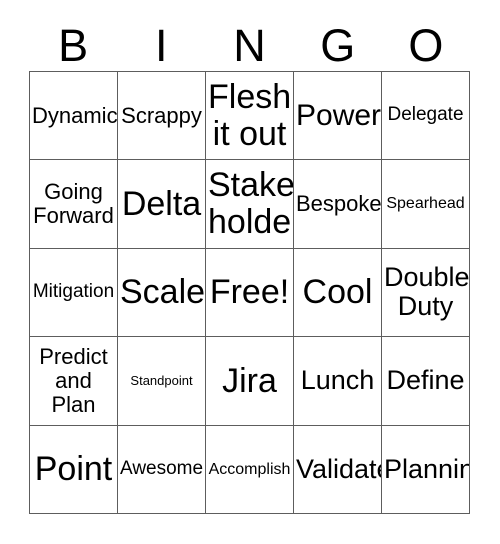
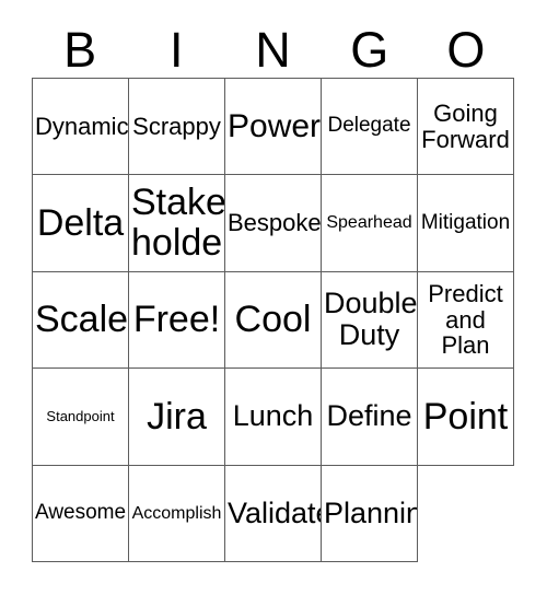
  B
  I
  N
  G
  O
  Dynamic
  Scrappy
- Flesh
- it out
  Power
  Delegate
  Going
  Forward
  Delta
  Stake
  holde
  Bespoke
  Spearhead
  Mitigation
  Scale
  Free!
  Cool
  Double
  Duty
  Predict
  and
  Plan
  Standpoint
  Jira
  Lunch
  Define
  Point
  Awesome
  Accomplish
  Validat
  Plannin
